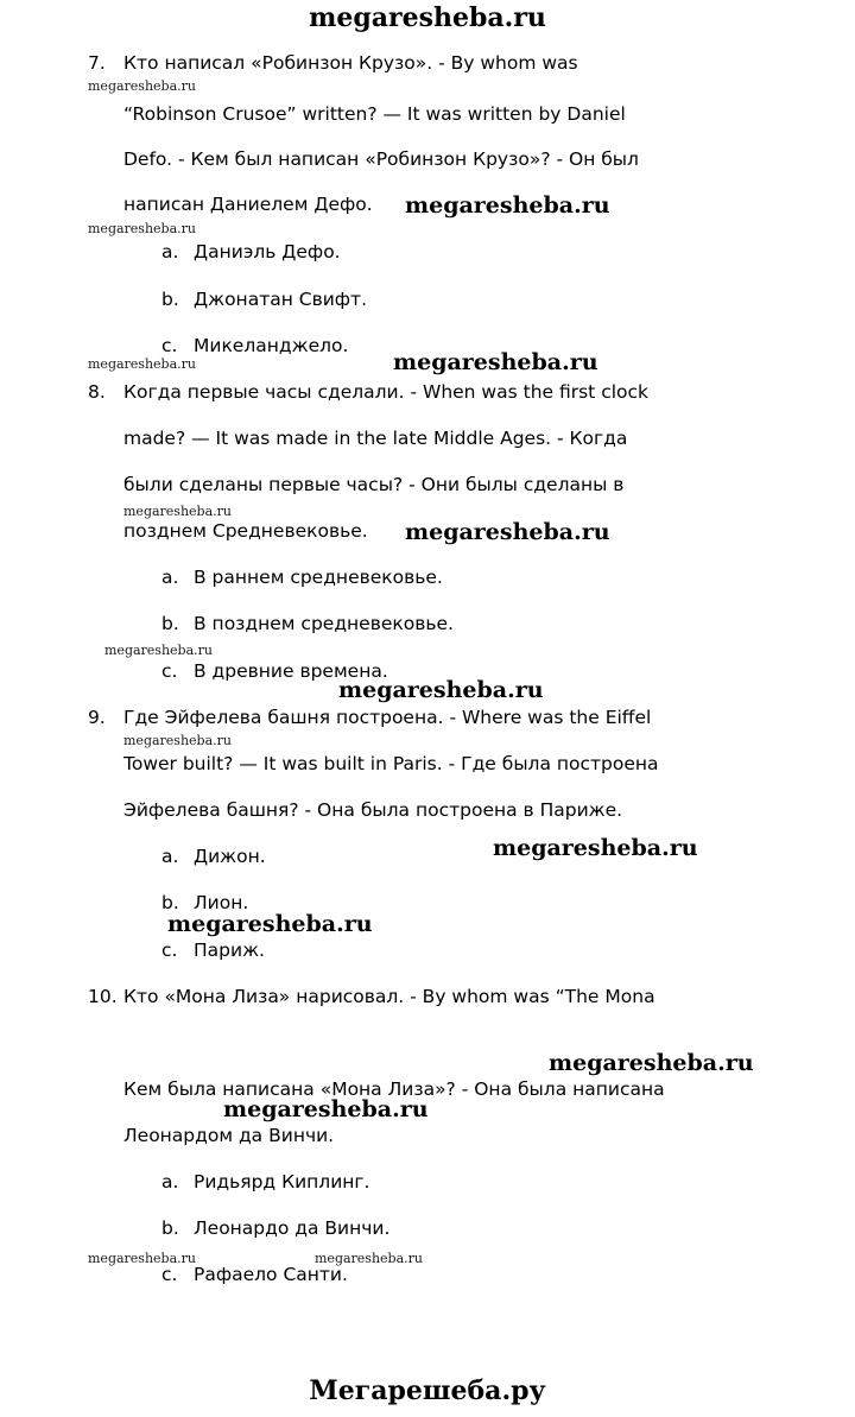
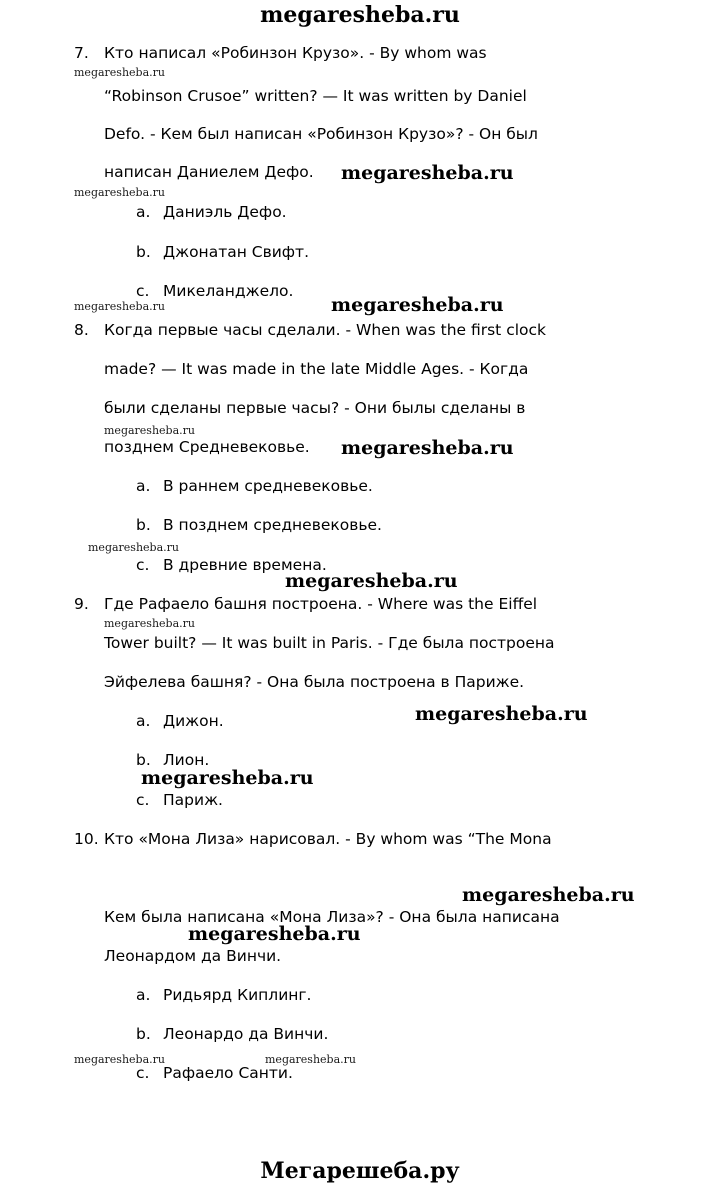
  megaresheba.ru
  7.
  Кто написал «Робинзон Крузо». - By whom was
  “Robinson Crusoe” written? — It was written by Daniel
  Defo. - Кем был написан «Робинзон Крузо»? - Он был
  написан Даниелем Дефо.
  a.
  Даниэль Дефо.
  b.
  Джонатан Свифт.
  c.
  Микеланджело.
  8.
  Когда первые часы сделали. - When was the first clock
  made? — It was made in the late Middle Ages. - Когда
  были сделаны первые часы? - Они былы сделаны в
  позднем Средневековье.
  a.
  В раннем средневековье.
  b.
  В позднем средневековье.
  c.
  В древние времена.
  9.
- Где Эйфелева башня построена. - Where was the Eiffel
+ Где Рафаело башня построена. - Where was the Eiffel
  Tower built? — It was built in Paris. - Где была построена
  Эйфелева башня? - Она была построена в Париже.
  a.
  Дижон.
  b.
  Лион.
  c.
  Париж.
  10.
  Кто «Мона Лиза» нарисовал. - By whom was “The Mona
  Кем была написана «Мона Лиза»? - Она была написана
  Леонардом да Винчи.
  a.
  Ридьярд Киплинг.
  b.
  Леонардо да Винчи.
  c.
  Рафаело Санти.
  megaresheba.ru
  megaresheba.ru
  megaresheba.ru
  megaresheba.ru
  megaresheba.ru
  megaresheba.ru
  megaresheba.ru
  megaresheba.ru
  megaresheba.ru
  megaresheba.ru
  megaresheba.ru
  megaresheba.ru
  megaresheba.ru
  megaresheba.ru
  megaresheba.ru
  megaresheba.ru
  Мегарешеба.ру
